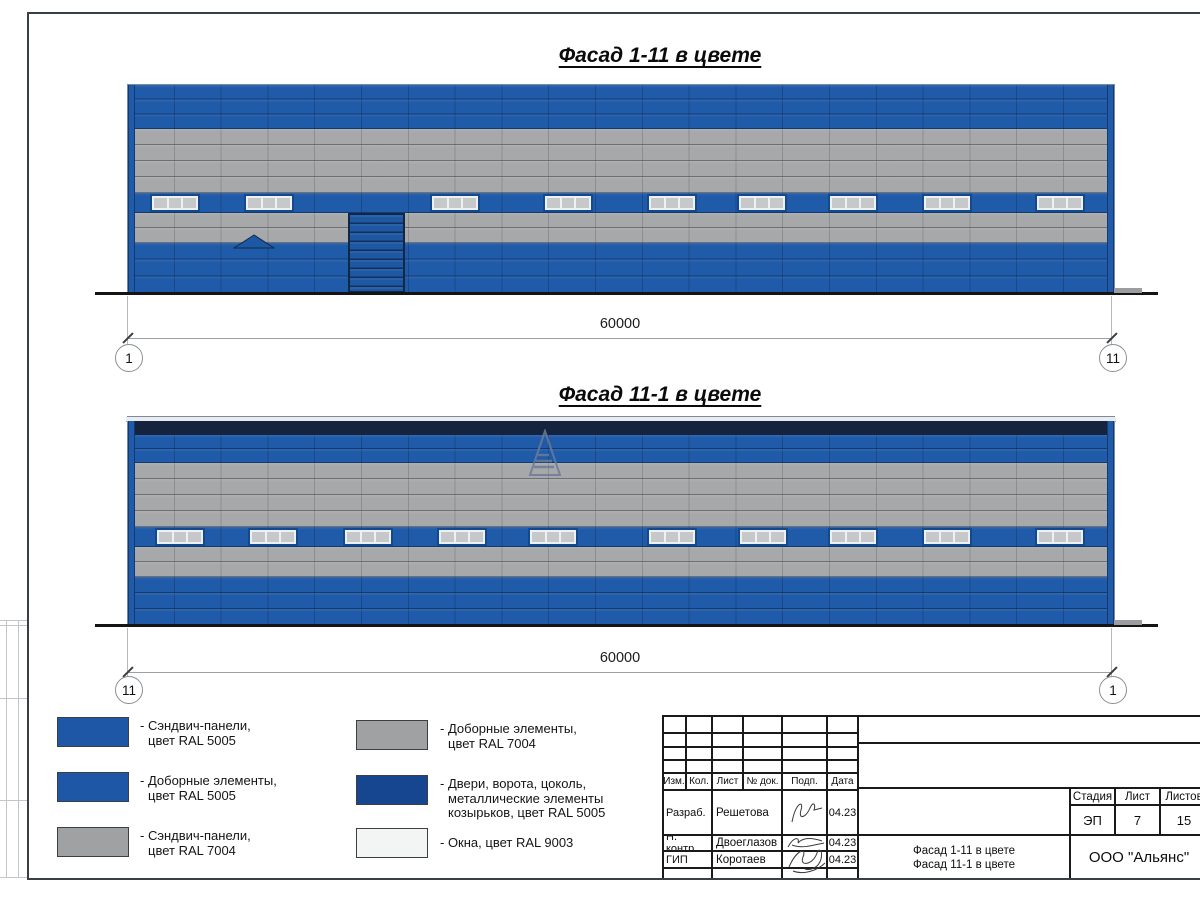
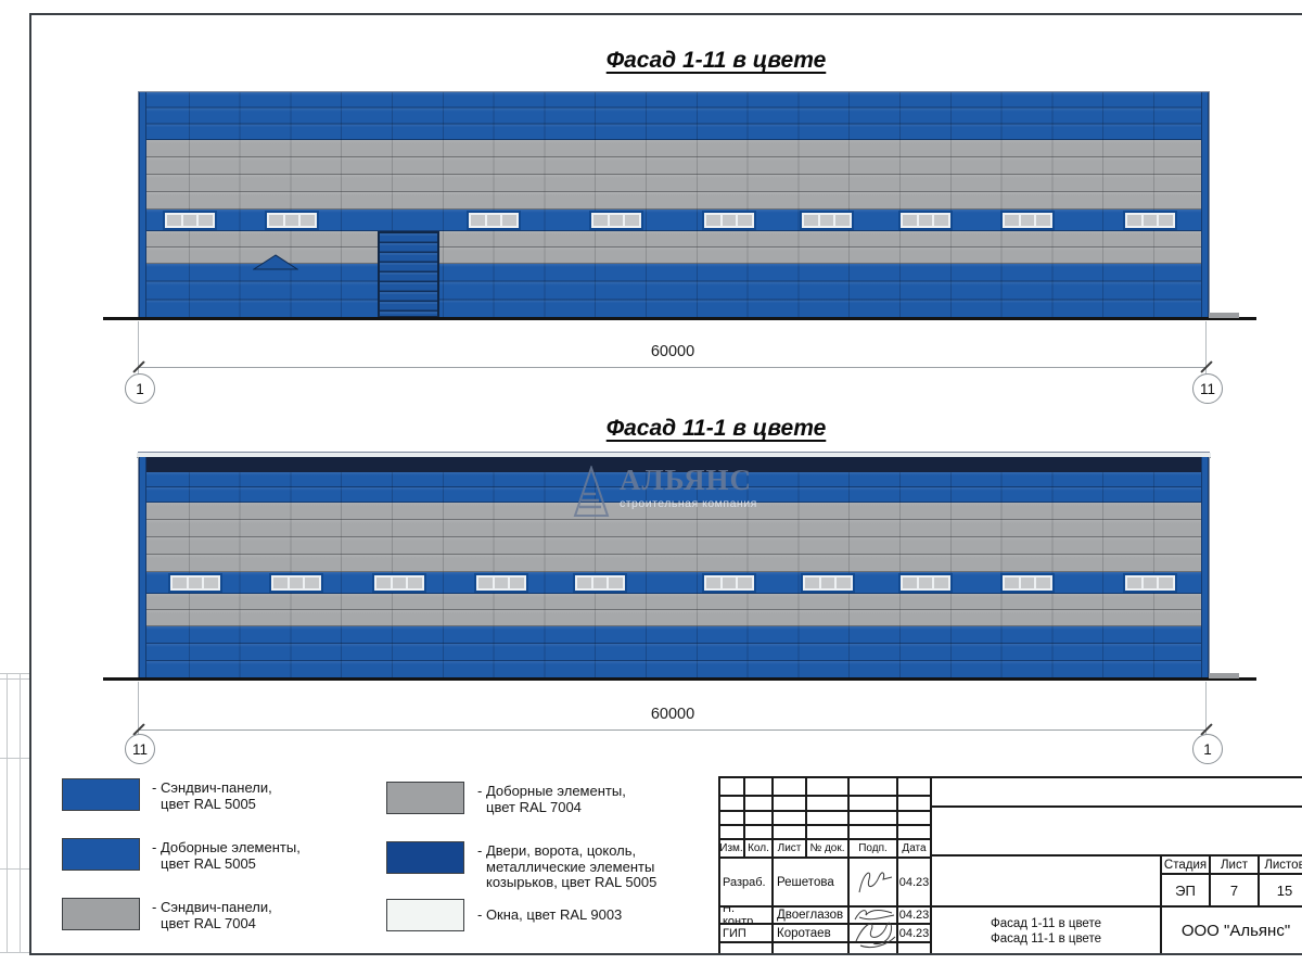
  Фасад 1-11 в цвете
  Фасад 11-1 в цвете
+ АЛЬЯНС
+ строительная компания
  - Сэндвич-панели,
  цвет RAL 5005
  - Доборные элементы,
  цвет RAL 5005
  - Сэндвич-панели,
  цвет RAL 7004
  - Доборные элементы,
  цвет RAL 7004
  - Двери, ворота, цоколь,
  металлические элементы
  козырьков, цвет RAL 5005
  - Окна, цвет RAL 9003
  Изм.
  Кол.
  Лист
  № док.
  Подп.
  Дата
  Разраб.
  Решетова
  04.23
  Н. контр.
  Двоеглазов
  04.23
  ГИП
  Коротаев
  04.23
  Стадия
  ЭП
  Лист
  7
  Листо
  15
  Фасад 1-11 в цвете
  Фасад 11-1 в цвете
  ООО "Альянс"
  60000
  1
  11
  60000
  11
  1
